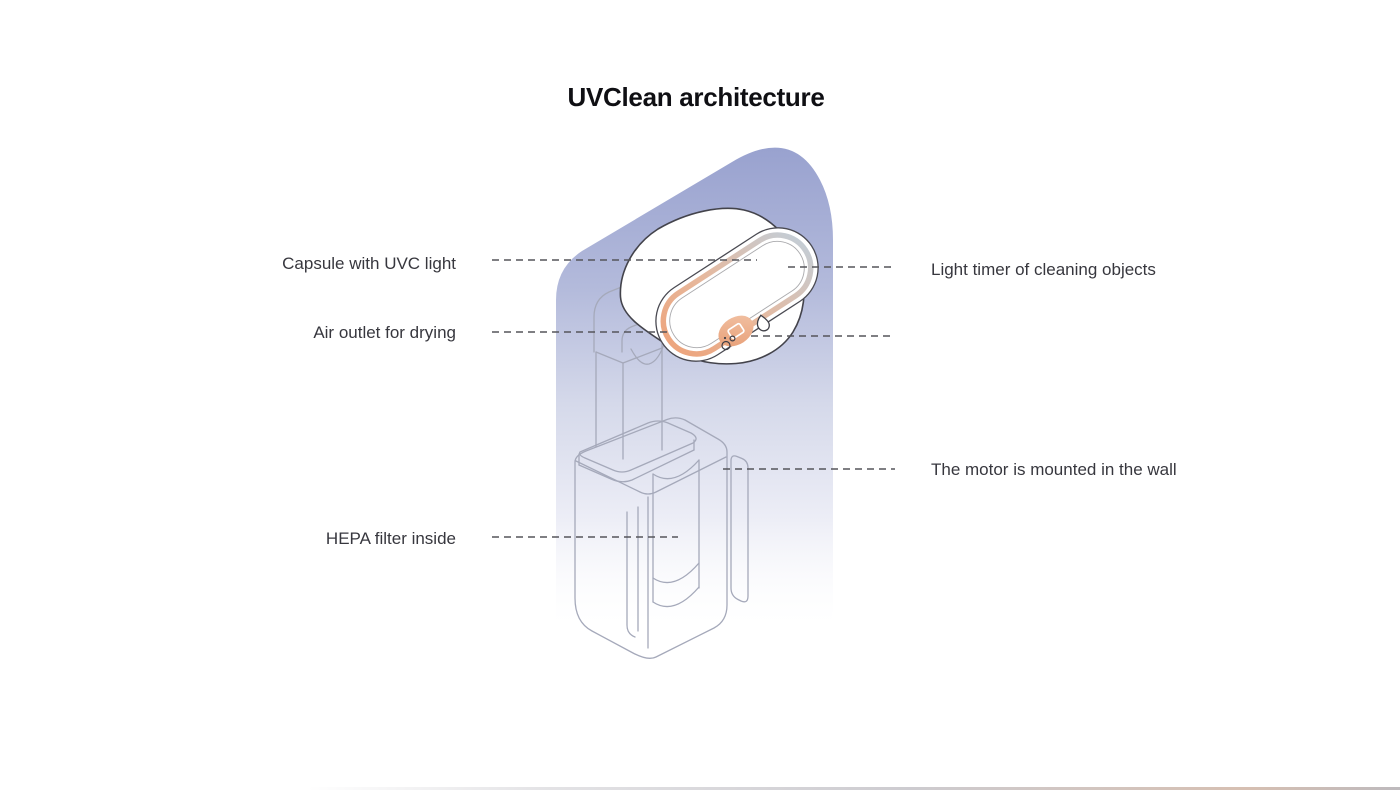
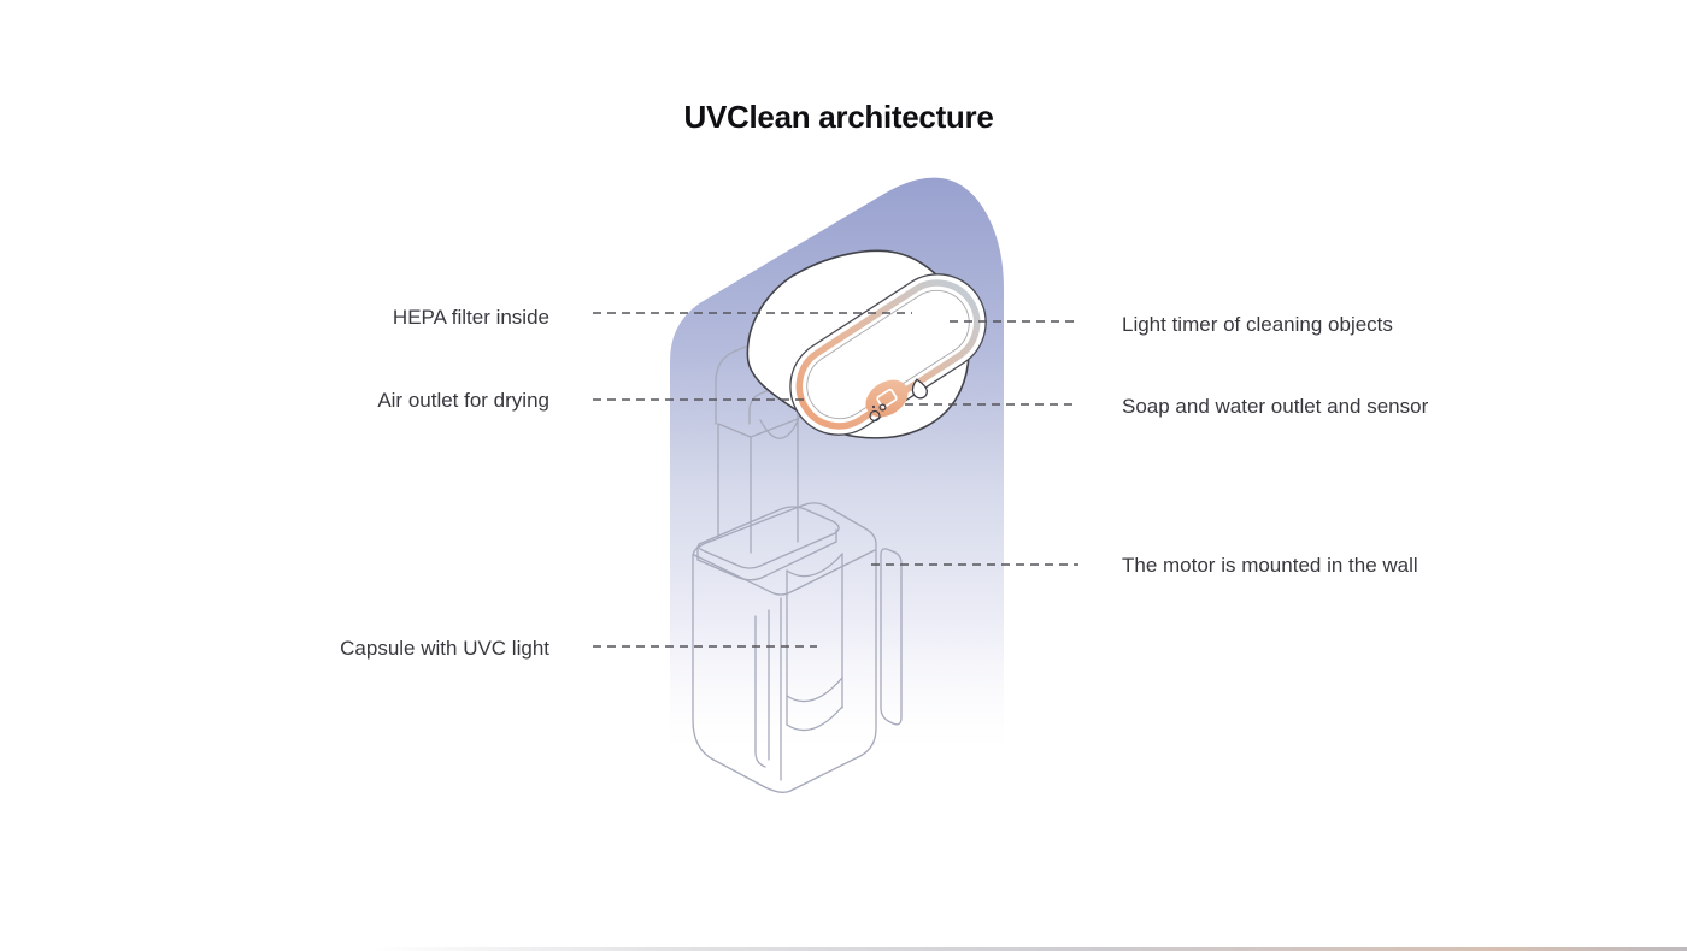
  UVClean architecture
- Capsule with UVC light
+ HEPA filter inside
  Air outlet for drying
- HEPA filter inside
+ Capsule with UVC light
  Light timer of cleaning objects
+ Soap and water outlet and sensor
  The motor is mounted in the wall
